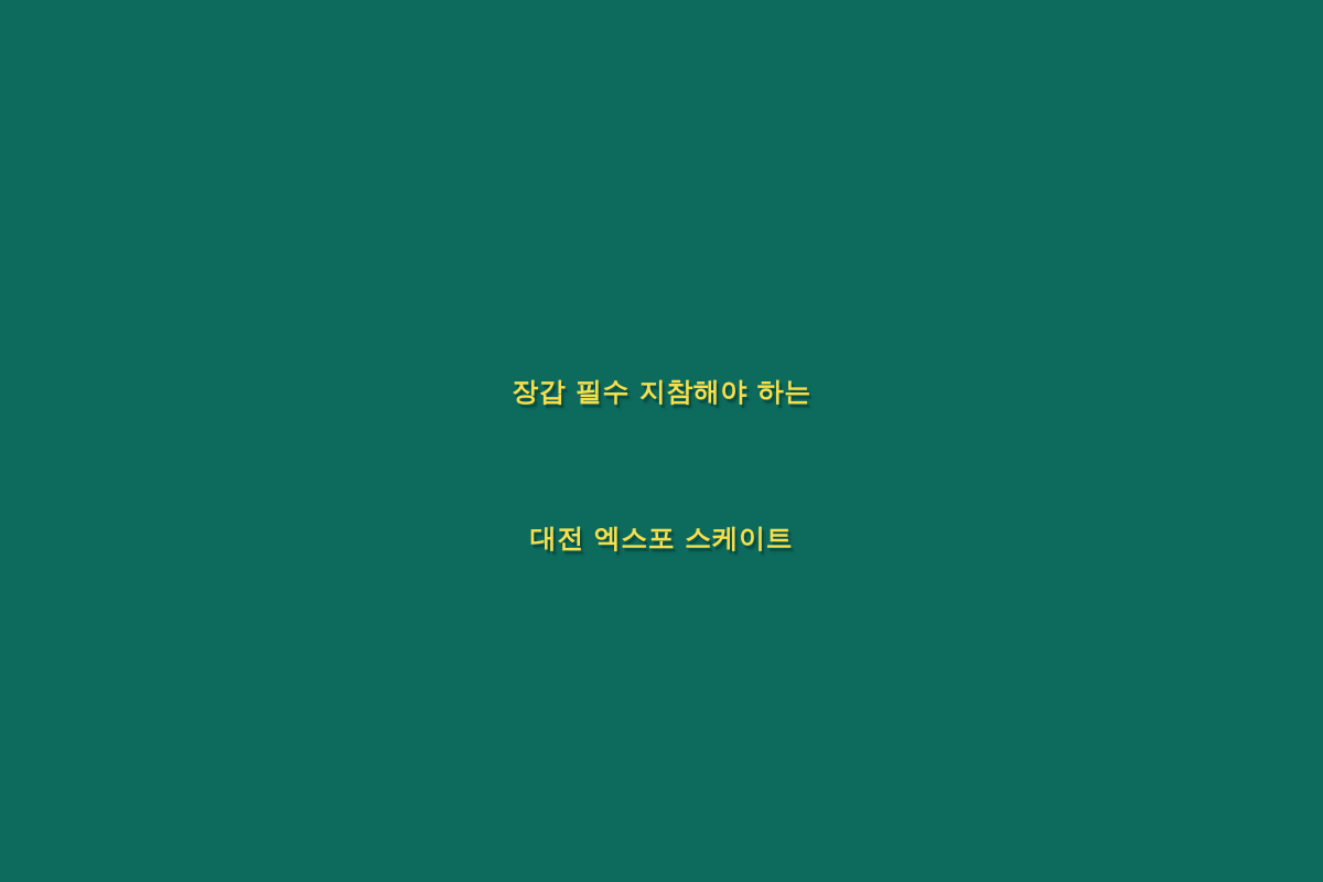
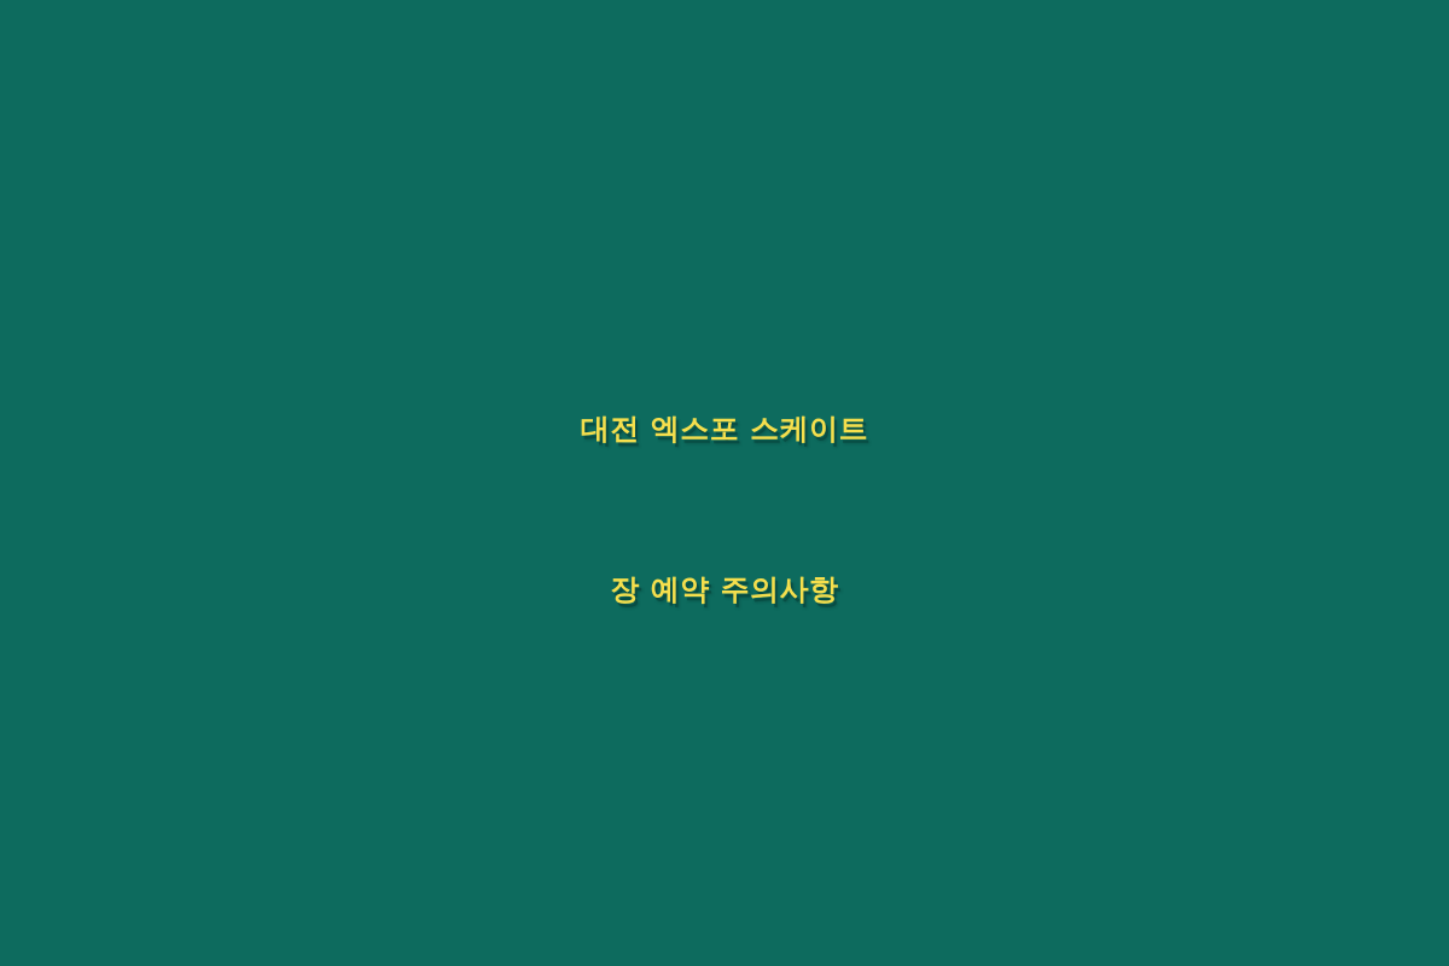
- 장갑 필수 지참해야 하는
  대전 엑스포 스케이트
+ 장 예약 주의사항
